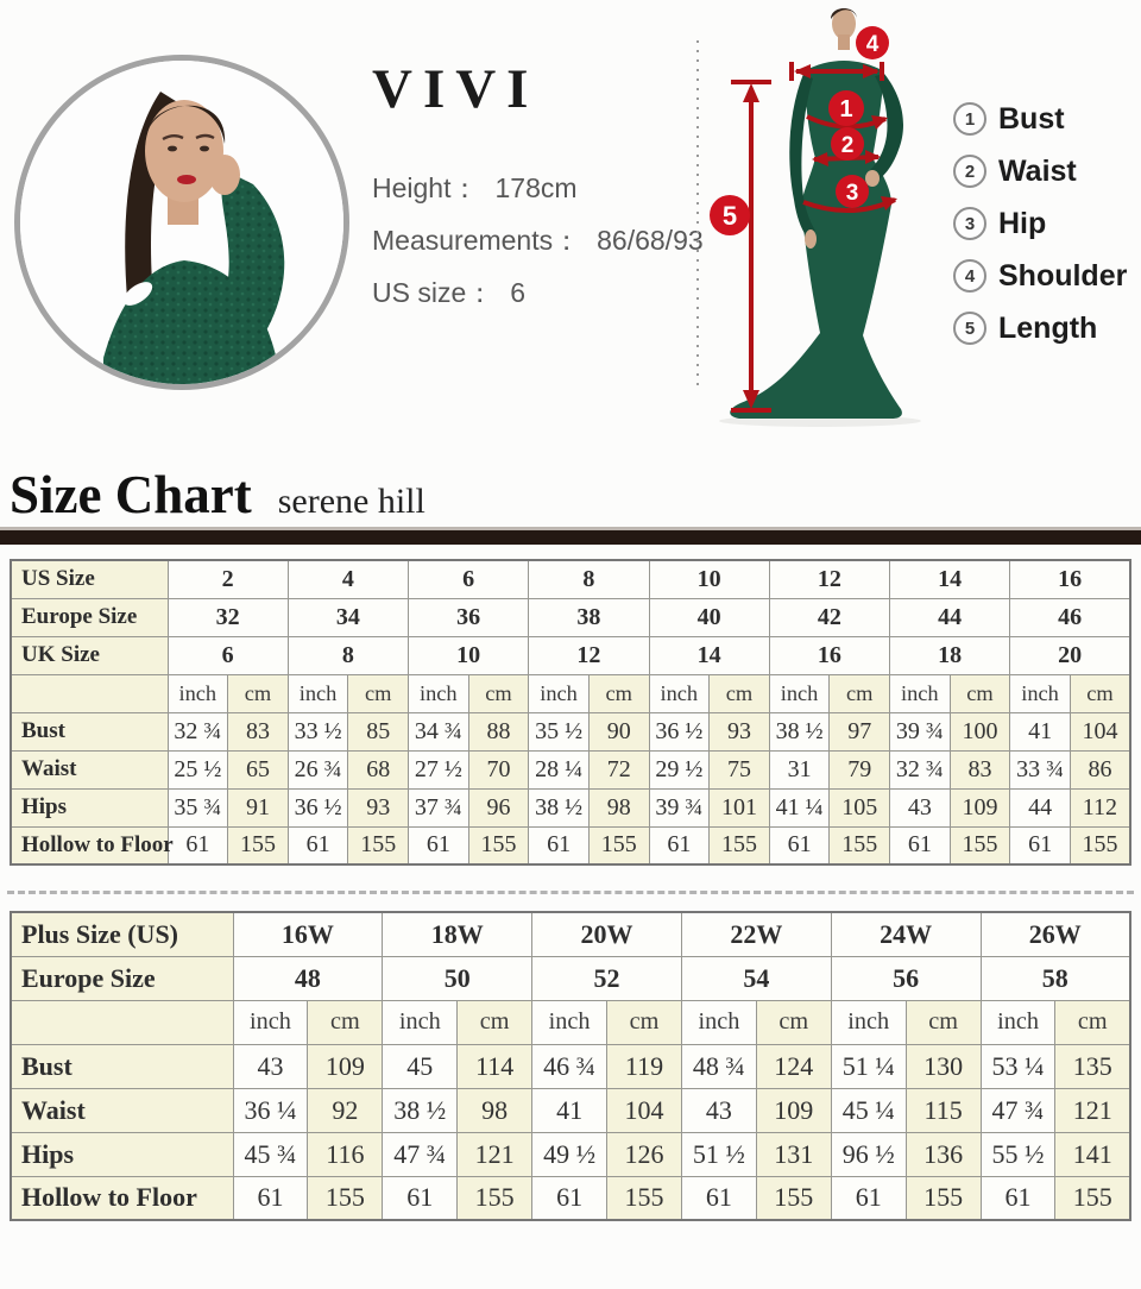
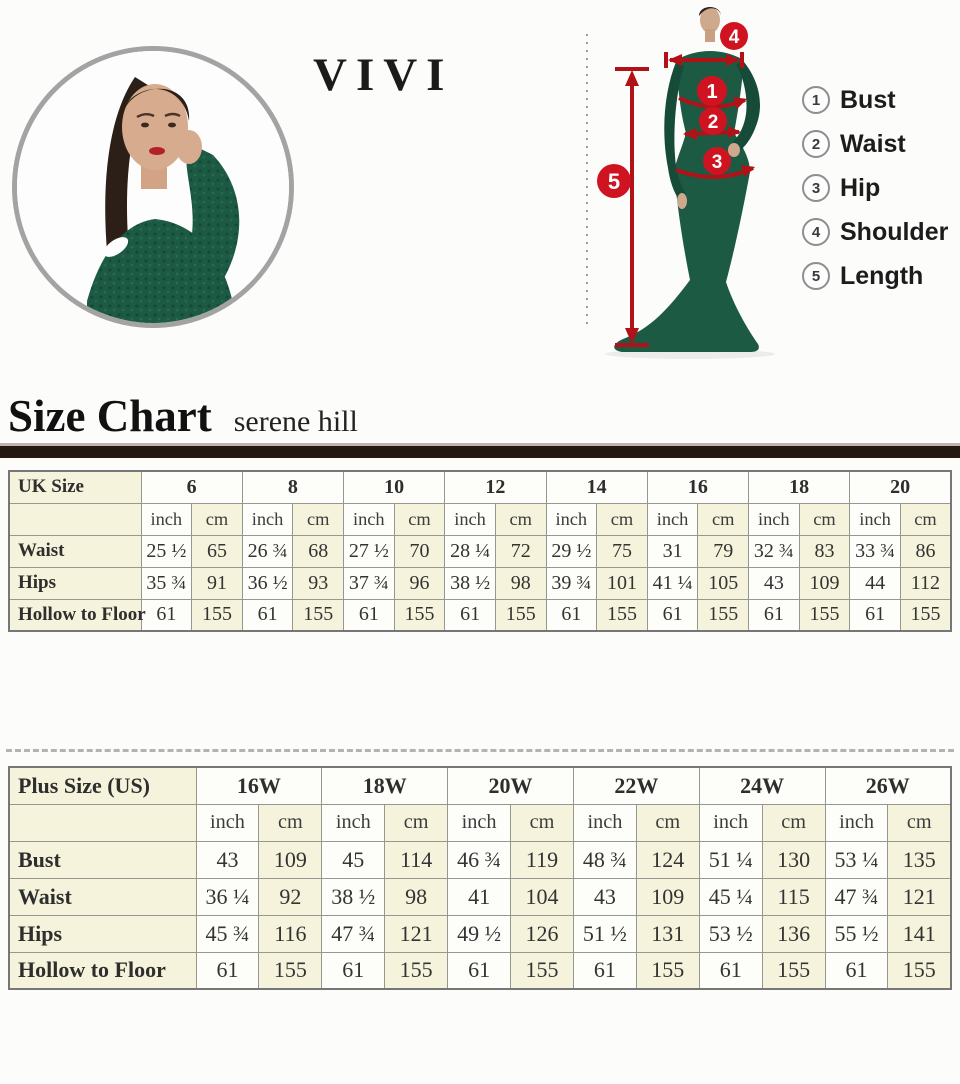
  VIVI
- Height：
- 178cm
- Measurements：
- 86/68/93
- US size：
- 6
  1
  2
  3
  4
  5
  1
  Bust
  2
  Waist
  3
  Hip
  4
  Shoulder
  5
  Length
  Size Chart serene hill
- US Size	2	4	6	8	10	12	14	16
- Europe Size	32	34	36	38	40	42	44	46
  UK Size	6	8	10	12	14	16	18	20
  	inch	cm	inch	cm	inch	cm	inch	cm	inch	cm	inch	cm	inch	cm	inch	cm
- Bust	32 ¾	83	33 ½	85	34 ¾	88	35 ½	90	36 ½	93	38 ½	97	39 ¾	100	41	104
  Waist	25 ½	65	26 ¾	68	27 ½	70	28 ¼	72	29 ½	75	31	79	32 ¾	83	33 ¾	86
  Hips	35 ¾	91	36 ½	93	37 ¾	96	38 ½	98	39 ¾	101	41 ¼	105	43	109	44	112
  Hollow to Floor	61	155	61	155	61	155	61	155	61	155	61	155	61	155	61	155
  Plus Size (US)	16W	18W	20W	22W	24W	26W
- Europe Size	48	50	52	54	56	58
  	inch	cm	inch	cm	inch	cm	inch	cm	inch	cm	inch	cm
  Bust	43	109	45	114	46 ¾	119	48 ¾	124	51 ¼	130	53 ¼	135
  Waist	36 ¼	92	38 ½	98	41	104	43	109	45 ¼	115	47 ¾	121
- Hips	45 ¾	116	47 ¾	121	49 ½	126	51 ½	131	96 ½	136	55 ½	141
+ Hips	45 ¾	116	47 ¾	121	49 ½	126	51 ½	131	53 ½	136	55 ½	141
  Hollow to Floor	61	155	61	155	61	155	61	155	61	155	61	155
